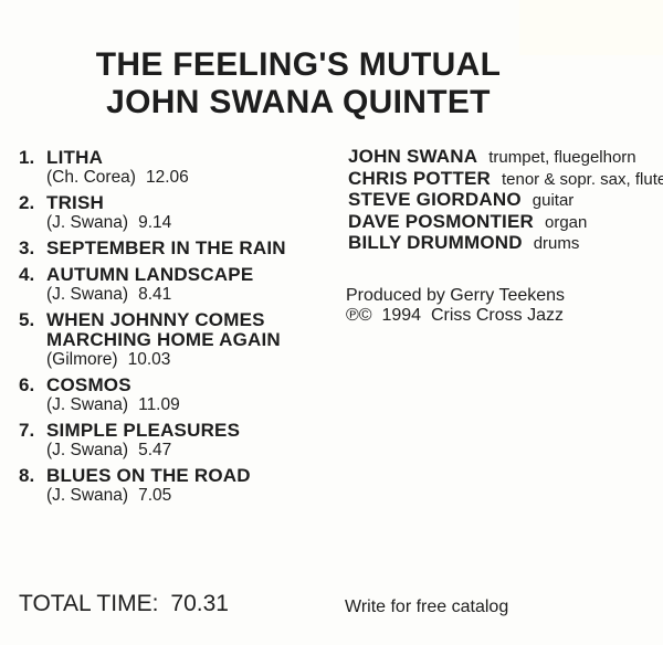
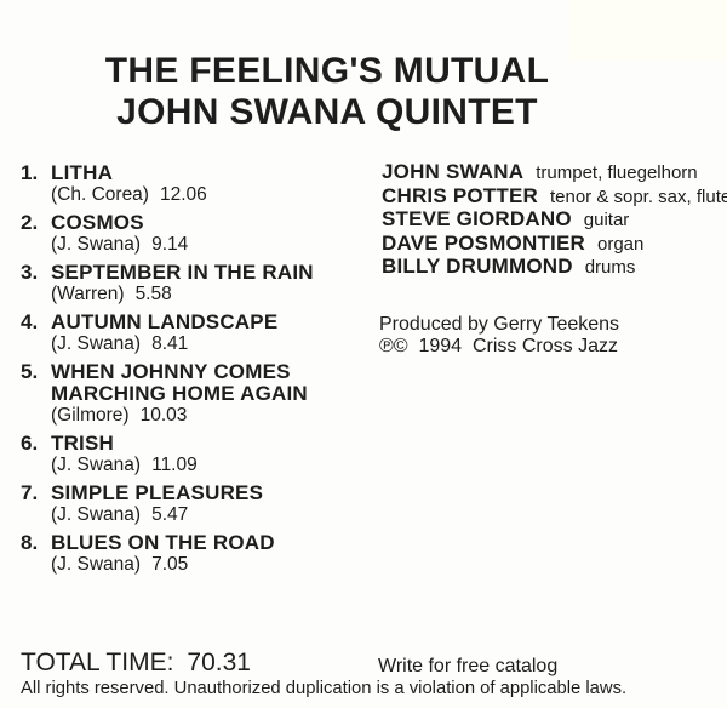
  THE FEELING'S MUTUAL
  JOHN SWANA QUINTET
  1.
  LITHA
  (Ch. Corea) 12.06
  2.
- TRISH
+ COSMOS
  (J. Swana) 9.14
  3.
  SEPTEMBER IN THE RAIN
+ (Warren) 5.58
  4.
  AUTUMN LANDSCAPE
  (J. Swana) 8.41
  5.
  WHEN JOHNNY COMES
  MARCHING HOME AGAIN
  (Gilmore) 10.03
  6.
- COSMOS
+ TRISH
  (J. Swana) 11.09
  7.
  SIMPLE PLEASURES
  (J. Swana) 5.47
  8.
  BLUES ON THE ROAD
  (J. Swana) 7.05
  JOHN SWANA trumpet, fluegelhorn
  CHRIS POTTER tenor & sopr. sax, flute
  STEVE GIORDANO guitar
  DAVE POSMONTIER organ
  BILLY DRUMMOND drums
  Produced by Gerry Teekens
  ℗© 1994 Criss Cross Jazz
  TOTAL TIME: 70.31
  Write for free catalog
+ All rights reserved. Unauthorized duplication is a violation of applicable laws.
